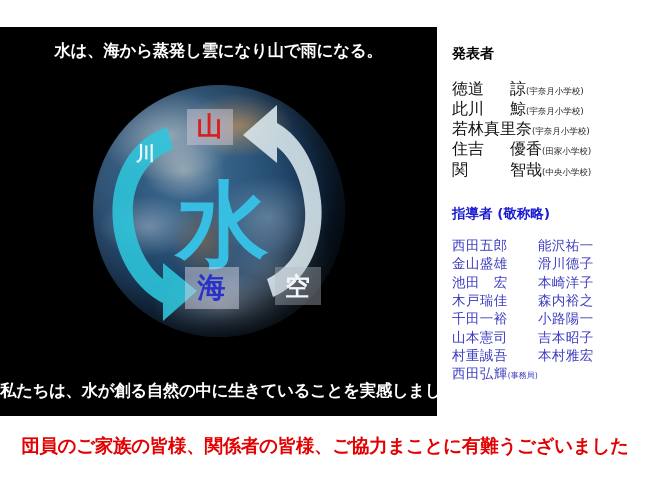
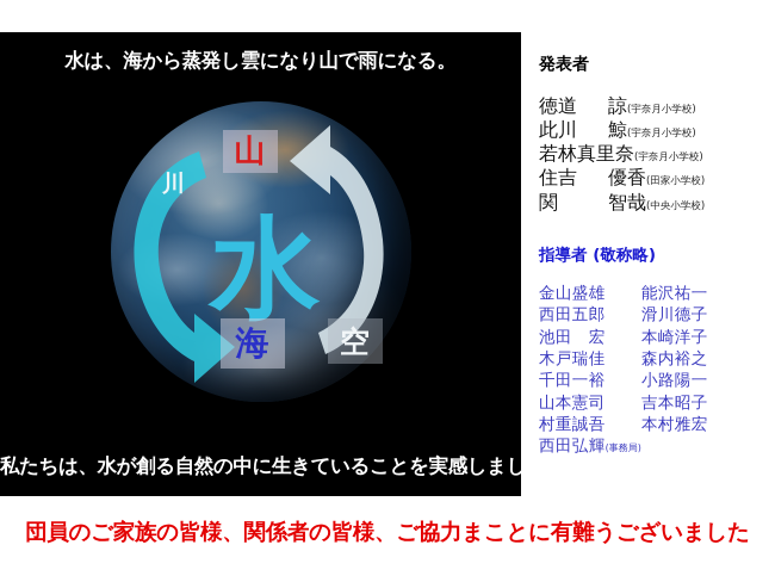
  水は、海から蒸発し雲になり山で雨になる。
  山
  川
  水
  海
  空
  私たちは、水が創る自然の中に生きていることを実感しまし
  発表者
  徳道
  諒
  (宇奈月小学校)
  此川
  鯨
  (宇奈月小学校)
  若林真里奈
  (宇奈月小学校)
  住吉
  優香
  (田家小学校)
  関
  智哉
  (中央小学校)
  指導者 (敬称略)
- 西田五郎
+ 金山盛雄
  能沢祐一
- 金山盛雄
+ 西田五郎
  滑川德子
  池田 宏
  本崎洋子
  木戸瑞佳
  森内裕之
  千田一裕
  小路陽一
  山本憲司
  吉本昭子
  村重誠吾
  本村雅宏
  西田弘輝(事務局)
  団員のご家族の皆様、関係者の皆様、ご協力まことに有難うございました
